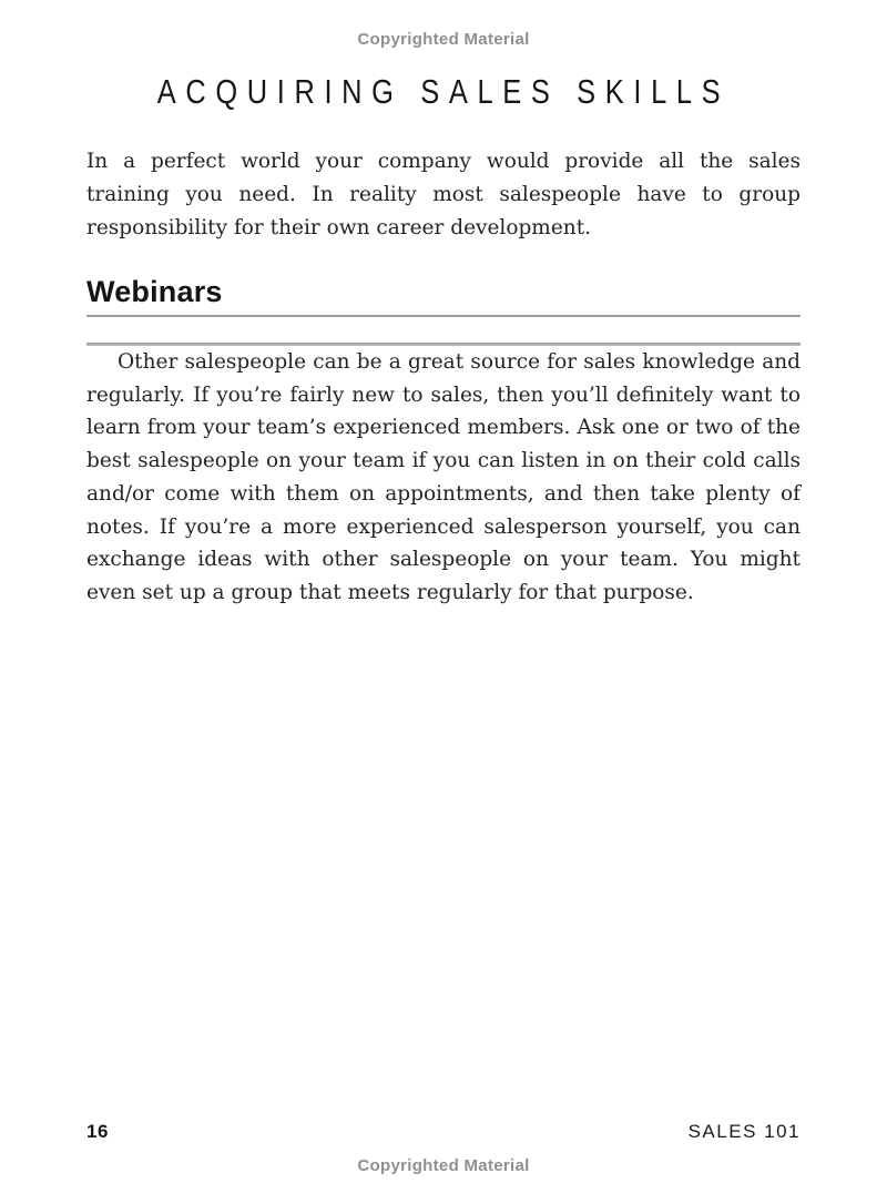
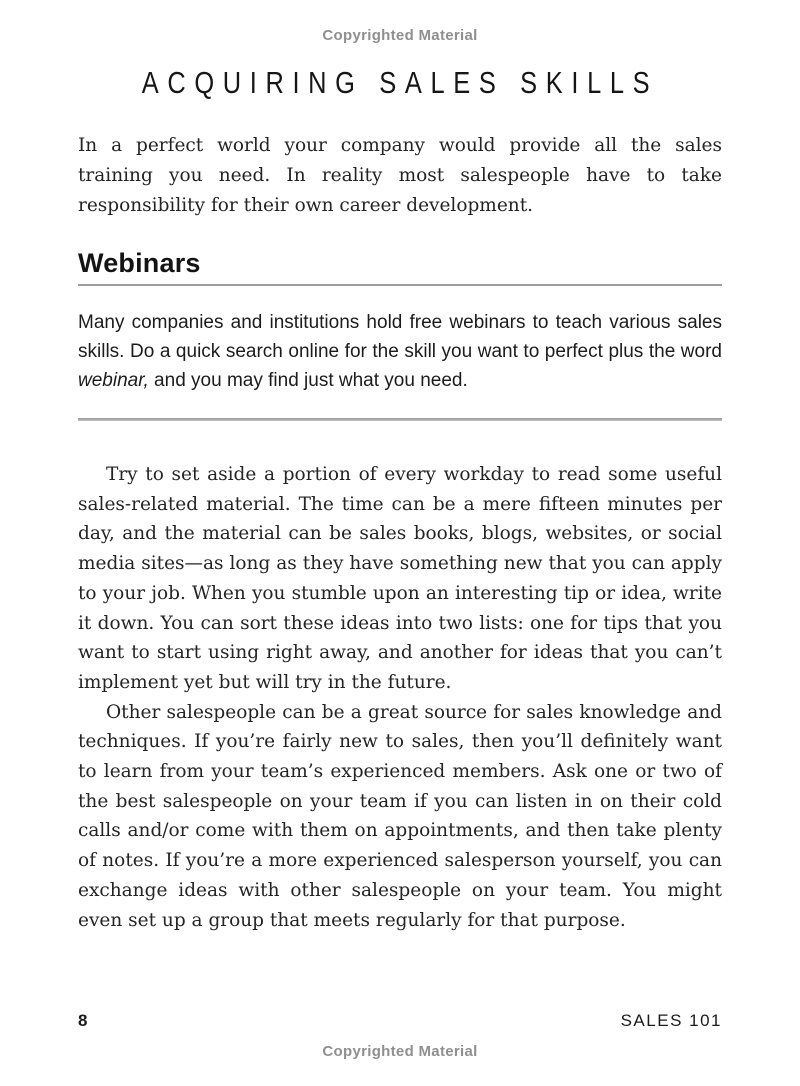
  Copyrighted Material
  ACQUIRING SALES SKILLS
- In a perfect world your company would provide all the sales training you need. In reality most salespeople have to group responsibility for their own career development.
+ In a perfect world your company would provide all the sales training you need. In reality most salespeople have to take responsibility for their own career development.
  Webinars
+ Many companies and institutions hold free webinars to teach various sales skills. Do a quick search online for the skill you want to perfect plus the word webinar, and you may find just what you need.
+ Try to set aside a portion of every workday to read some useful sales-related material. The time can be a mere fifteen minutes per day, and the material can be sales books, blogs, websites, or social media sites—as long as they have something new that you can apply to your job. When you stumble upon an interesting tip or idea, write it down. You can sort these ideas into two lists: one for tips that you want to start using right away, and another for ideas that you can’t implement yet but will try in the future.
- Other salespeople can be a great source for sales knowledge and regularly. If you’re fairly new to sales, then you’ll definitely want to learn from your team’s experienced members. Ask one or two of the best salespeople on your team if you can listen in on their cold calls and/or come with them on appointments, and then take plenty of notes. If you’re a more experienced salesperson yourself, you can exchange ideas with other salespeople on your team. You might even set up a group that meets regularly for that purpose.
+ Other salespeople can be a great source for sales knowledge and techniques. If you’re fairly new to sales, then you’ll definitely want to learn from your team’s experienced members. Ask one or two of the best salespeople on your team if you can listen in on their cold calls and/or come with them on appointments, and then take plenty of notes. If you’re a more experienced salesperson yourself, you can exchange ideas with other salespeople on your team. You might even set up a group that meets regularly for that purpose.
- 16
+ 8
  SALES 101
  Copyrighted Material
